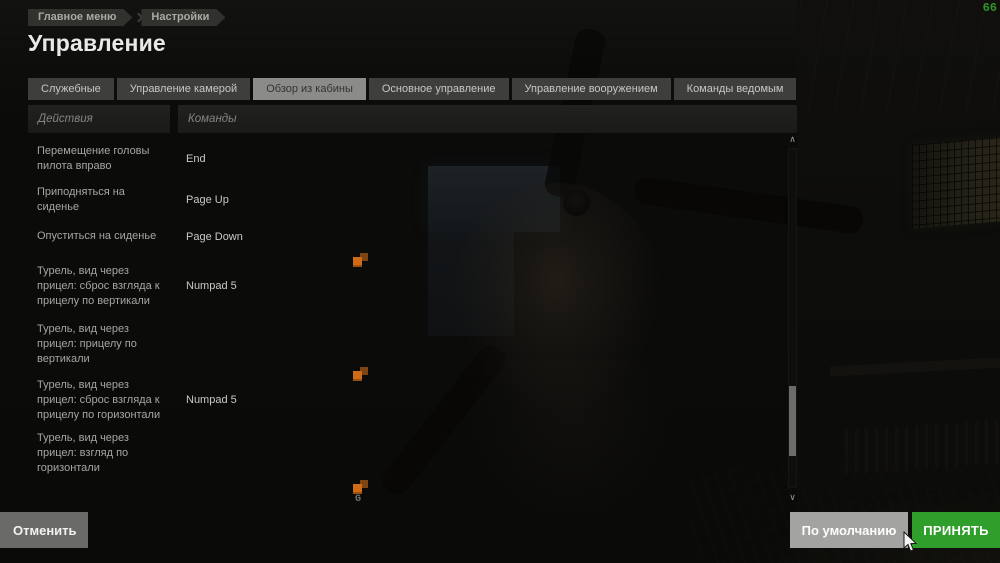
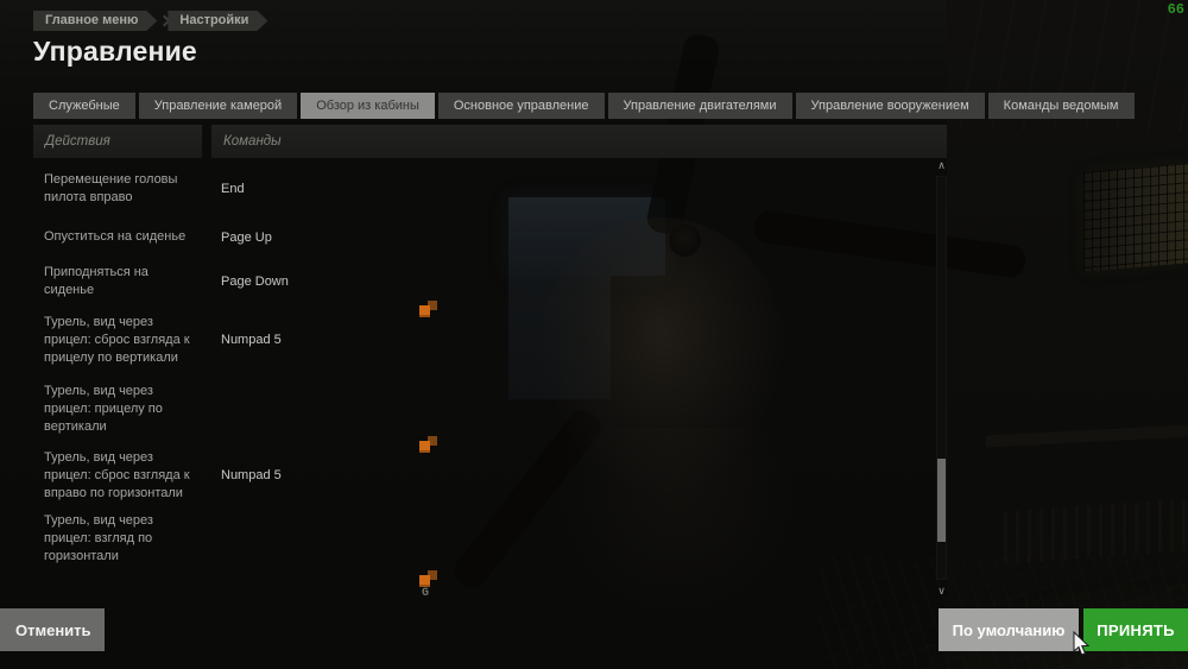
  66
  Главное меню
  Настройки
  Управление
  Служебные
  Управление камерой
  Обзор из кабины
  Основное управление
+ Управление двигателями
  Управление вооружением
  Команды ведомым
  Действия
  Команды
  Перемещение головы пилота вправо
  End
- Приподняться на сиденье
+ Опуститься на сиденье
  Page Up
- Опуститься на сиденье
+ Приподняться на сиденье
  Page Down
  Турель, вид через прицел: сброс взгляда к прицелу по вертикали
  Numpad 5
  Турель, вид через прицел: прицелу по вертикали
- Турель, вид через прицел: сброс взгляда к прицелу по горизонтали
+ Турель, вид через прицел: сброс взгляда к вправо по горизонтали
  Numpad 5
  Турель, вид через прицел: взгляд по горизонтали
  G
  ∧
  ∨
  Отменить
  По умолчанию
  ПРИНЯТЬ
